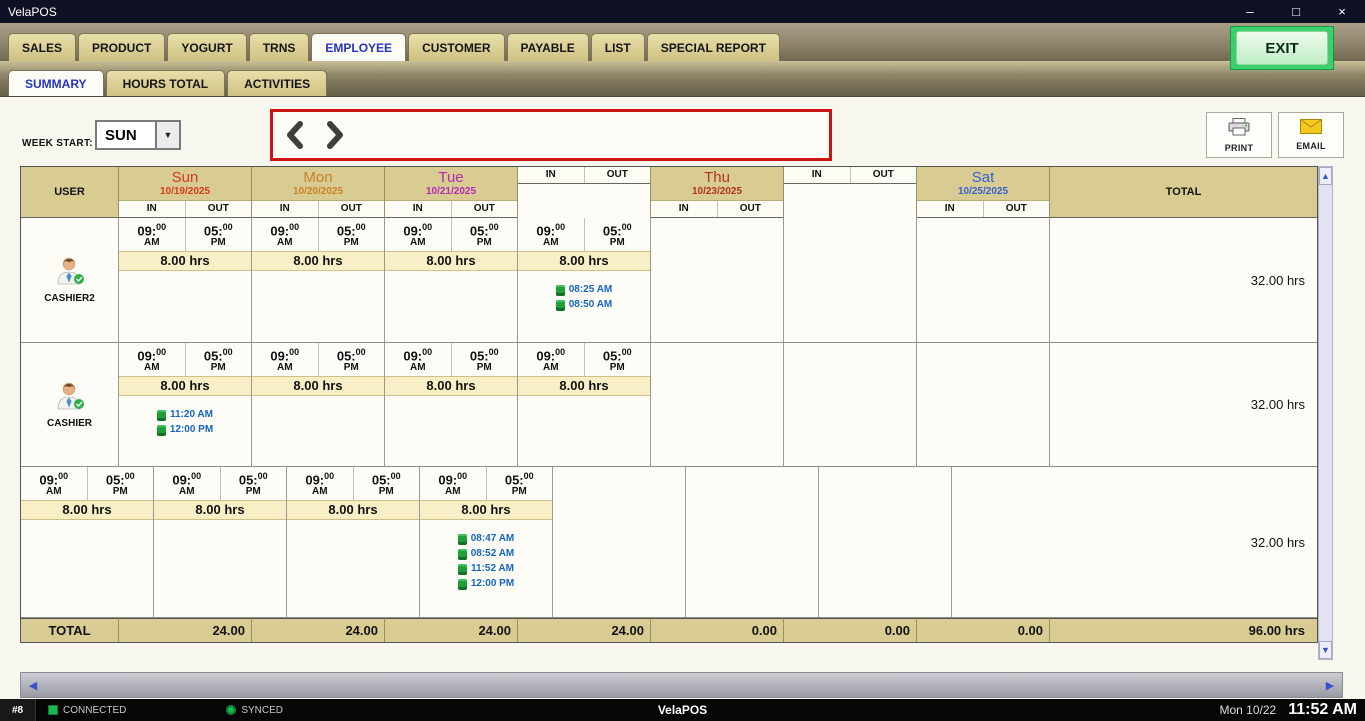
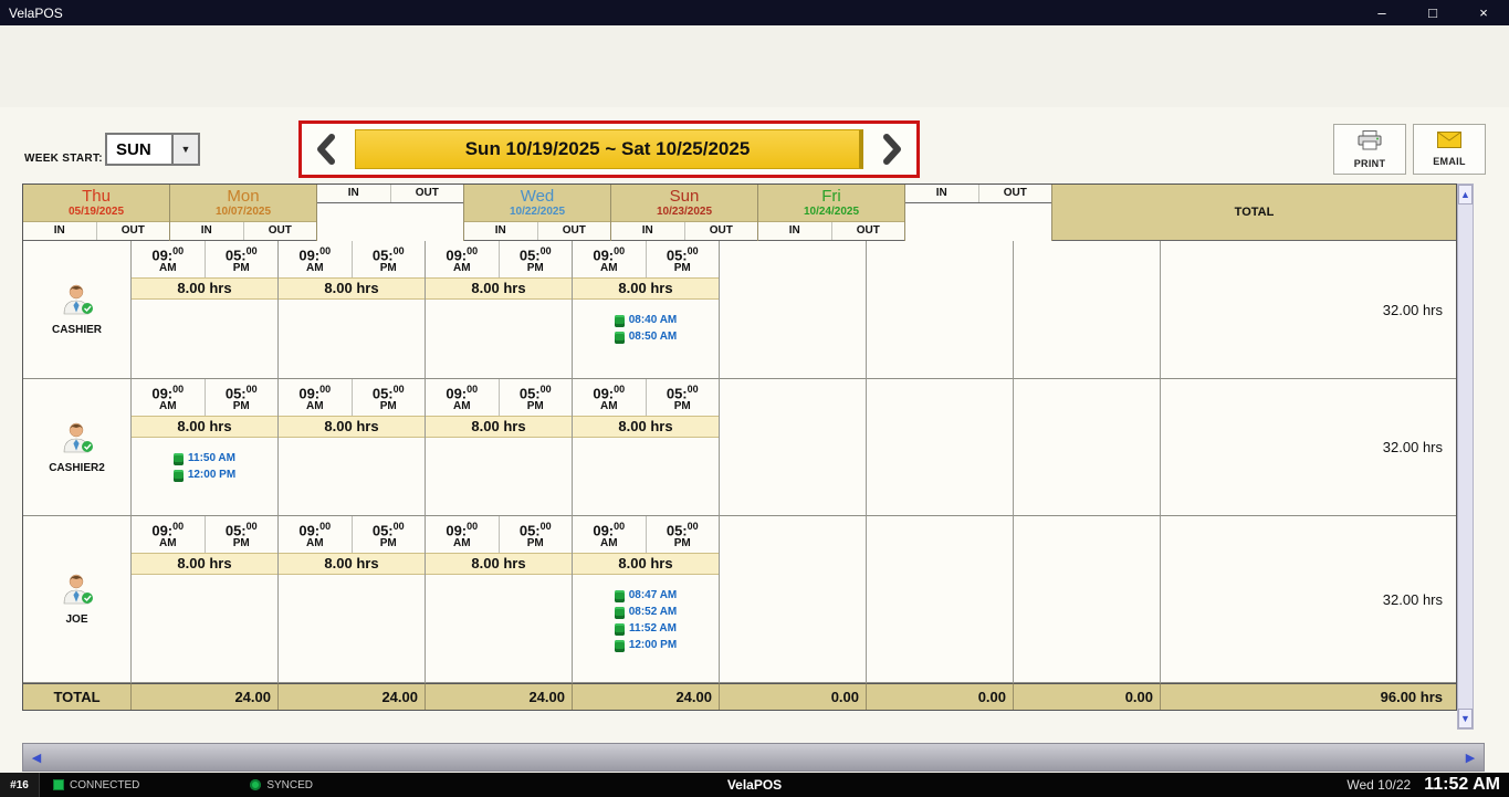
  VelaPOS
  –
  □
  ×
- SALES
- PRODUCT
- YOGURT
- TRNS
- EMPLOYEE
- CUSTOMER
- PAYABLE
- LIST
- SPECIAL REPORT
- SUMMARY
- HOURS TOTAL
- ACTIVITIES
- EXIT
  WEEK START:
  SUN
  ▼
+ Sun 10/19/2025 ~ Sat 10/25/2025
  PRINT
  EMAIL
- USER
- Sun
+ Thu
- 10/19/2025
+ 05/19/2025
  IN
  OUT
  Mon
- 10/20/2025
+ 10/07/2025
  IN
  OUT
- Tue
- 10/21/2025
  IN
  OUT
+ Wed
+ 10/22/2025
  IN
  OUT
- Thu
+ Sun
  10/23/2025
  IN
  OUT
+ Fri
+ 10/24/2025
  IN
  OUT
- Sat
- 10/25/2025
  IN
  OUT
  TOTAL
- CASHIER2
+ CASHIER
  09:00
  AM
  05:00
  PM
  8.00 hrs
  09:00
  AM
  05:00
  PM
  8.00 hrs
  09:00
  AM
  05:00
  PM
  8.00 hrs
  09:00
  AM
  05:00
  PM
  8.00 hrs
- 08:25 AM
+ 08:40 AM
  08:50 AM
  32.00 hrs
- CASHIER
+ CASHIER2
  09:00
  AM
  05:00
  PM
  8.00 hrs
- 11:20 AM
+ 11:50 AM
  12:00 PM
  09:00
  AM
  05:00
  PM
  8.00 hrs
  09:00
  AM
  05:00
  PM
  8.00 hrs
  09:00
  AM
  05:00
  PM
  8.00 hrs
  32.00 hrs
+ JOE
  09:00
  AM
  05:00
  PM
  8.00 hrs
  09:00
  AM
  05:00
  PM
  8.00 hrs
  09:00
  AM
  05:00
  PM
  8.00 hrs
  09:00
  AM
  05:00
  PM
  8.00 hrs
  08:47 AM
  08:52 AM
  11:52 AM
  12:00 PM
  32.00 hrs
  TOTAL
  24.00
  24.00
  24.00
  24.00
  0.00
  0.00
  0.00
  96.00 hrs
  ▲
  ▼
  ◀
  ▶
- #8
+ #16
  CONNECTED
  SYNCED
  VelaPOS
- Mon 10/22
+ Wed 10/22
  11:52 AM
